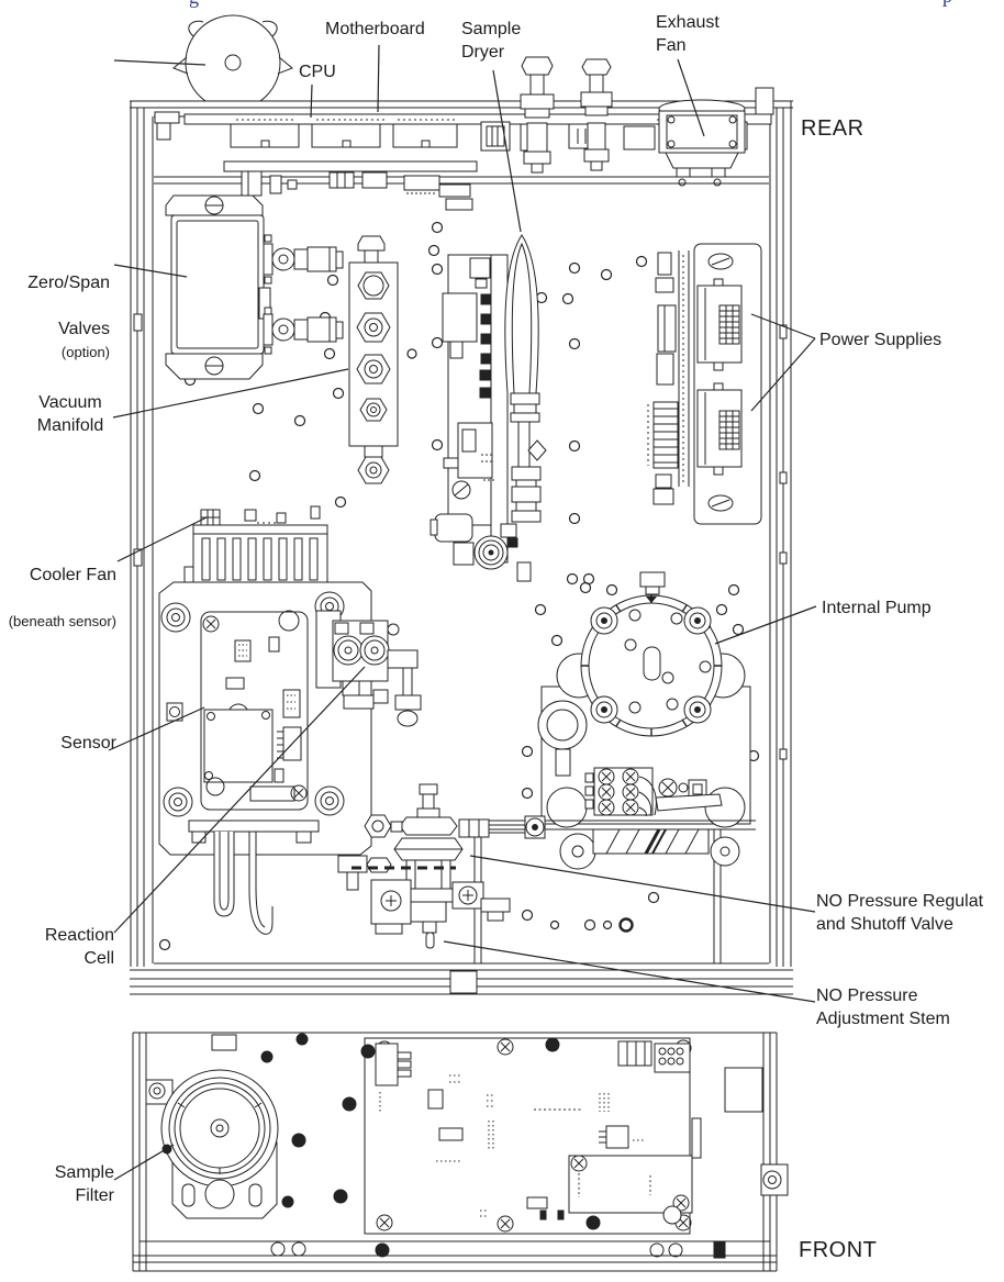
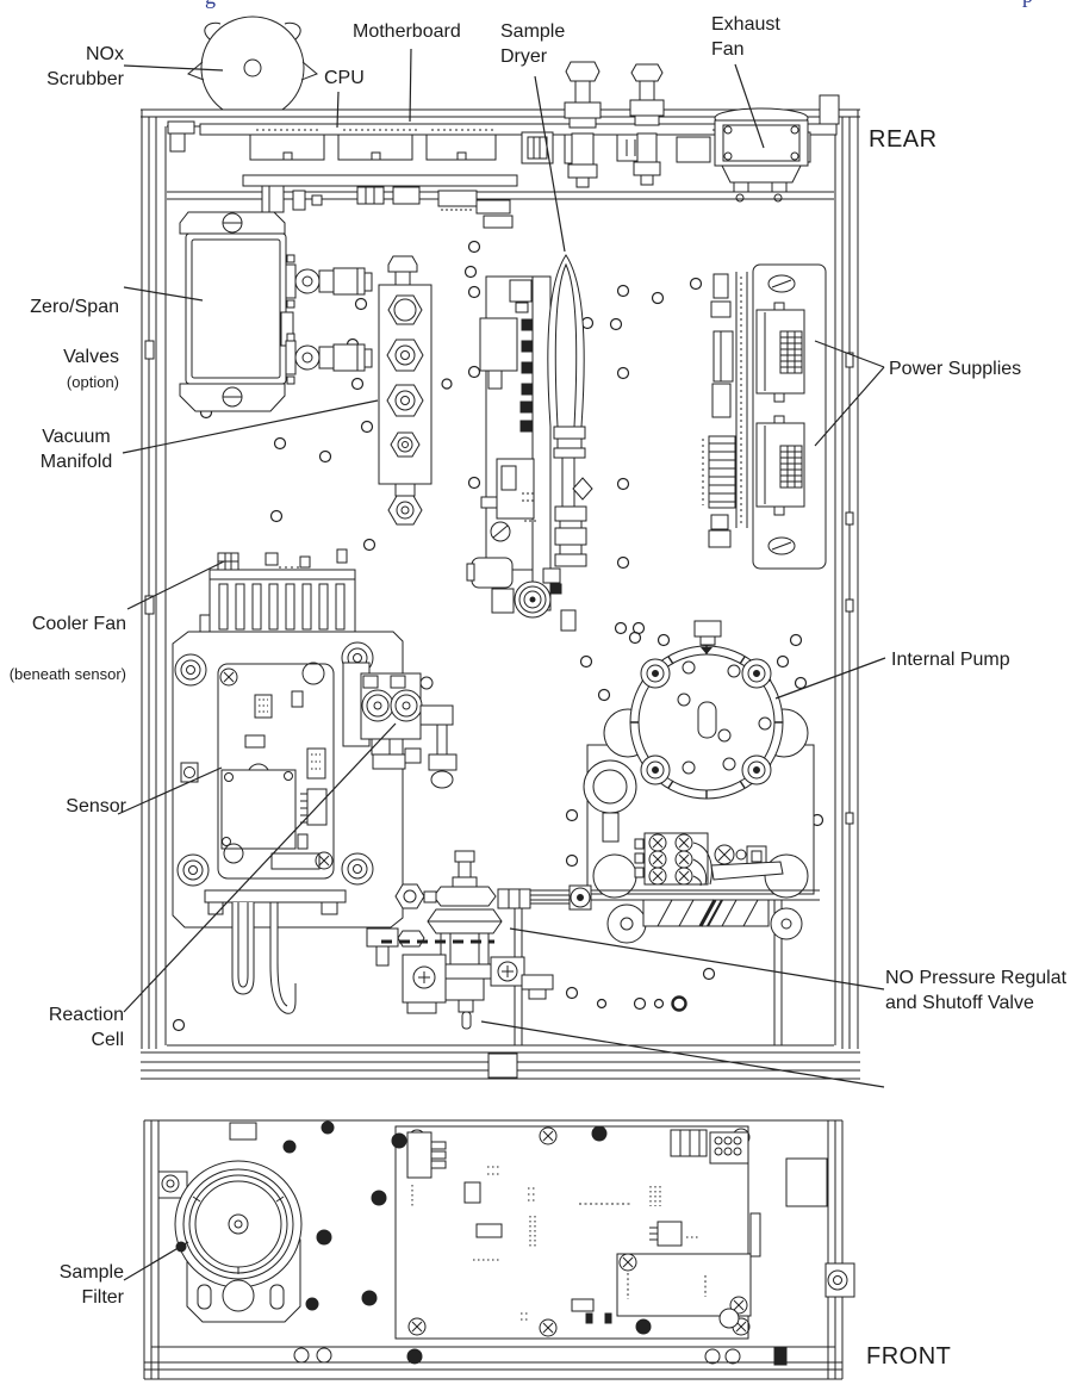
+ NOx
+ Scrubber
  CPU
  Motherboard
  Sample
  Dryer
  Exhaust
  Fan
  REAR
  Zero/Span
  Valves (option)
  Vacuum
  Manifold
  Power Supplies
  Cooler Fan
  (beneath sensor)
  Sensor
  Reaction
  Cell
  Internal Pump
  NO Pressure Regulat
  and Shutoff Valve
- NO Pressure
- Adjustment Stem
  Sample
  Filter
  FRONT
